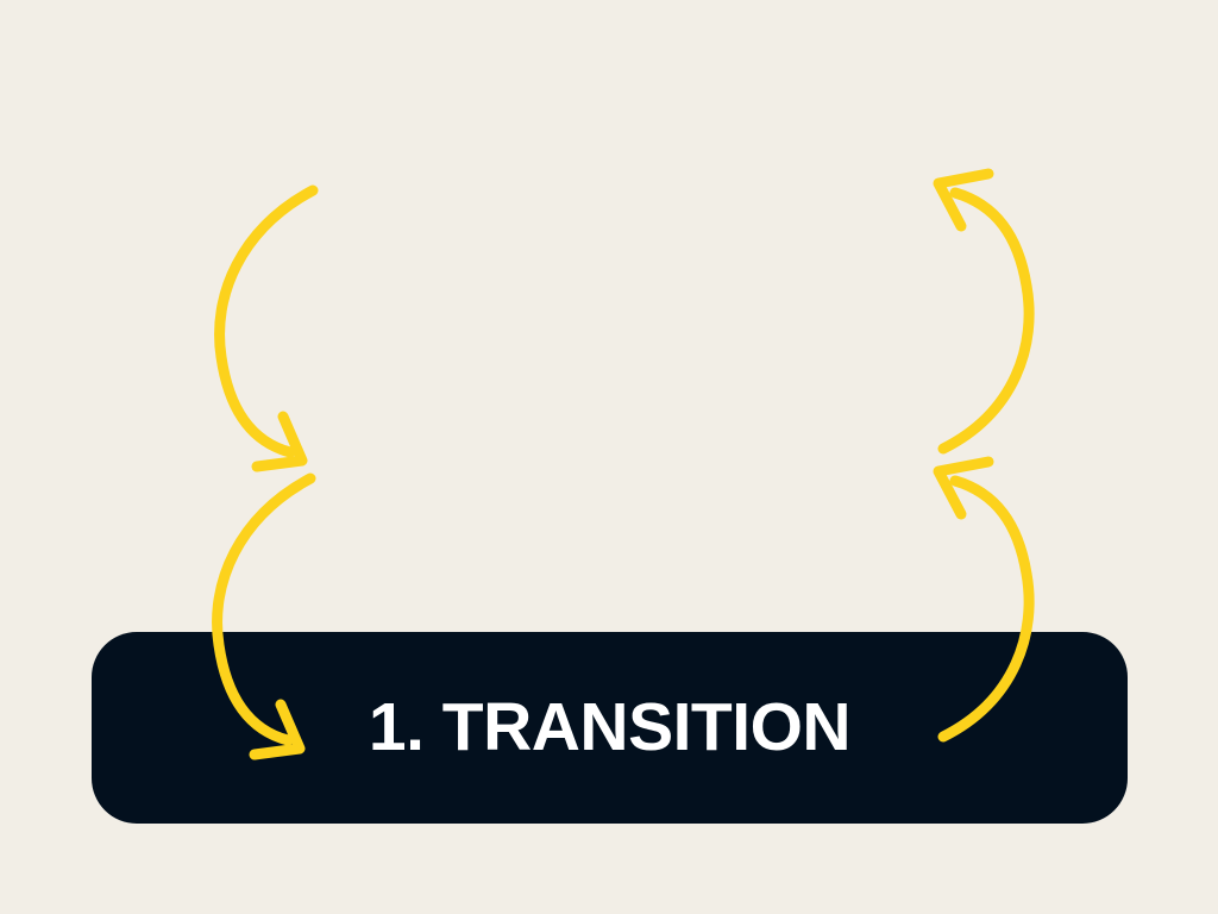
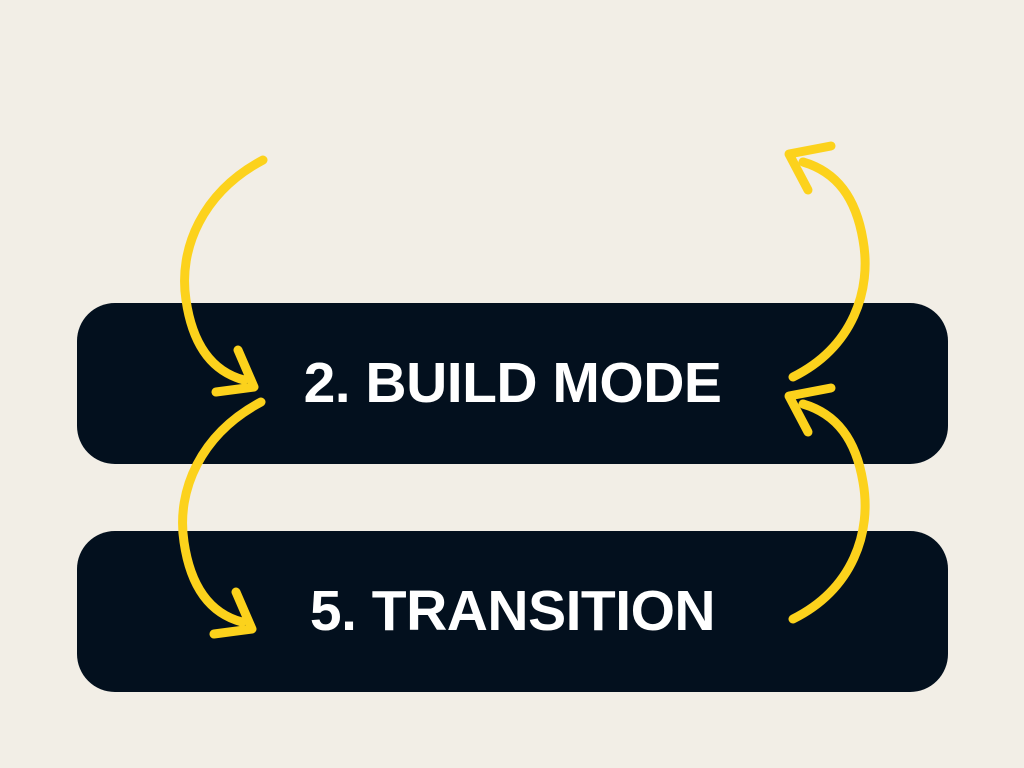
+ 2. BUILD MODE
- 1. TRANSITION
+ 5. TRANSITION
